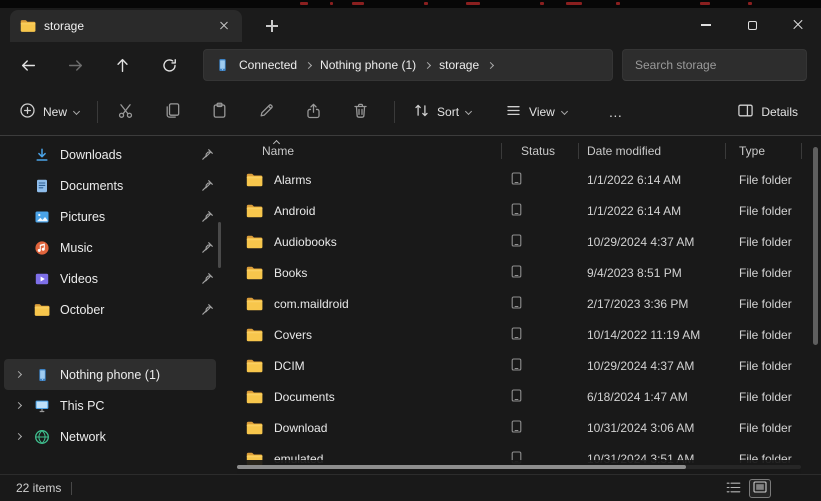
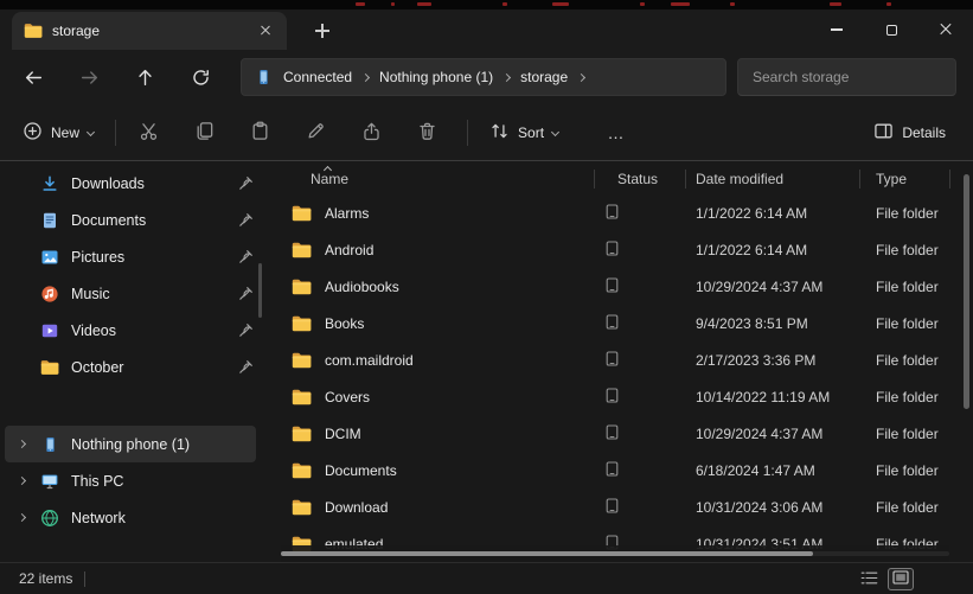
  storage
  Connected
  Nothing phone (1)
  storage
  Search storage
  New
  Sort
- View
  …
  Details
  Downloads
  Documents
  Pictures
  Music
  Videos
  October
  Nothing phone (1)
  This PC
  Network
  Name
  Status
  Date modified
  Type
  Alarms
  1/1/2022 6:14 AM
  File folder
  Android
  1/1/2022 6:14 AM
  File folder
  Audiobooks
  10/29/2024 4:37 AM
  File folder
  Books
  9/4/2023 8:51 PM
  File folder
  com.maildroid
  2/17/2023 3:36 PM
  File folder
  Covers
  10/14/2022 11:19 AM
  File folder
  DCIM
  10/29/2024 4:37 AM
  File folder
  Documents
  6/18/2024 1:47 AM
  File folder
  Download
  10/31/2024 3:06 AM
  File folder
  emulated
  10/31/2024 3:51 AM
  File folder
  22 items
